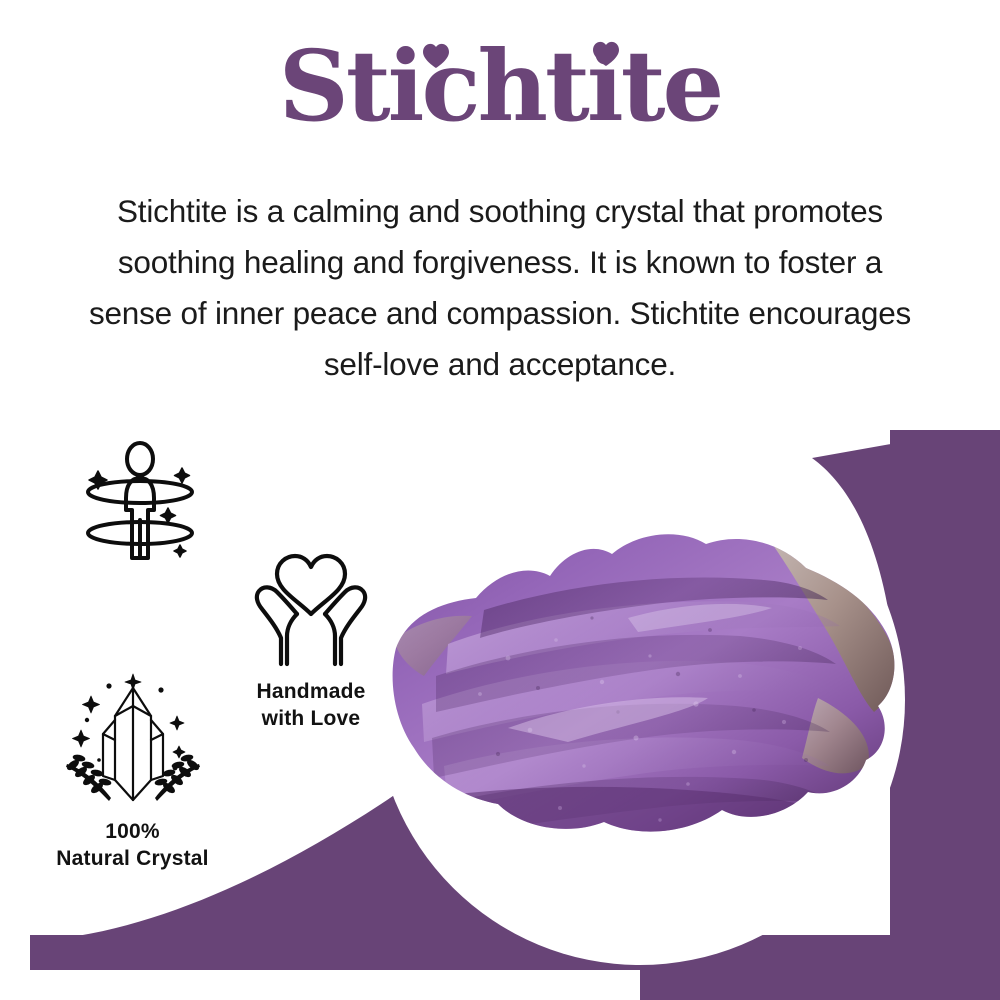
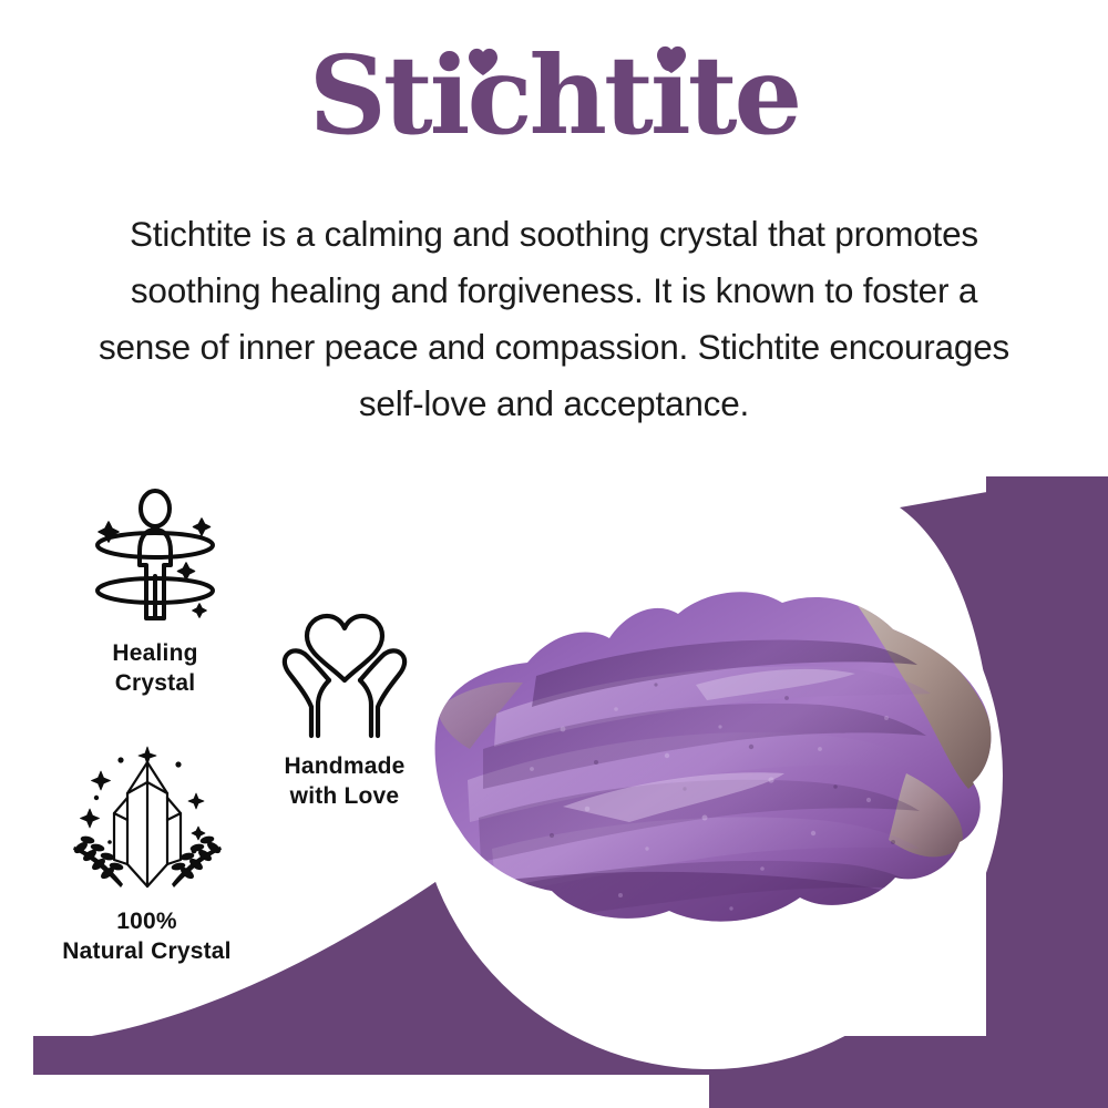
  Stichtite
  Stichtite is a calming and soothing crystal that promotes soothing healing and forgiveness. It is known to foster a sense of inner peace and compassion. Stichtite encourages self-love and acceptance.
+ Healing
+ Crystal
  Handmade
  with Love
  100%
  Natural Crystal
